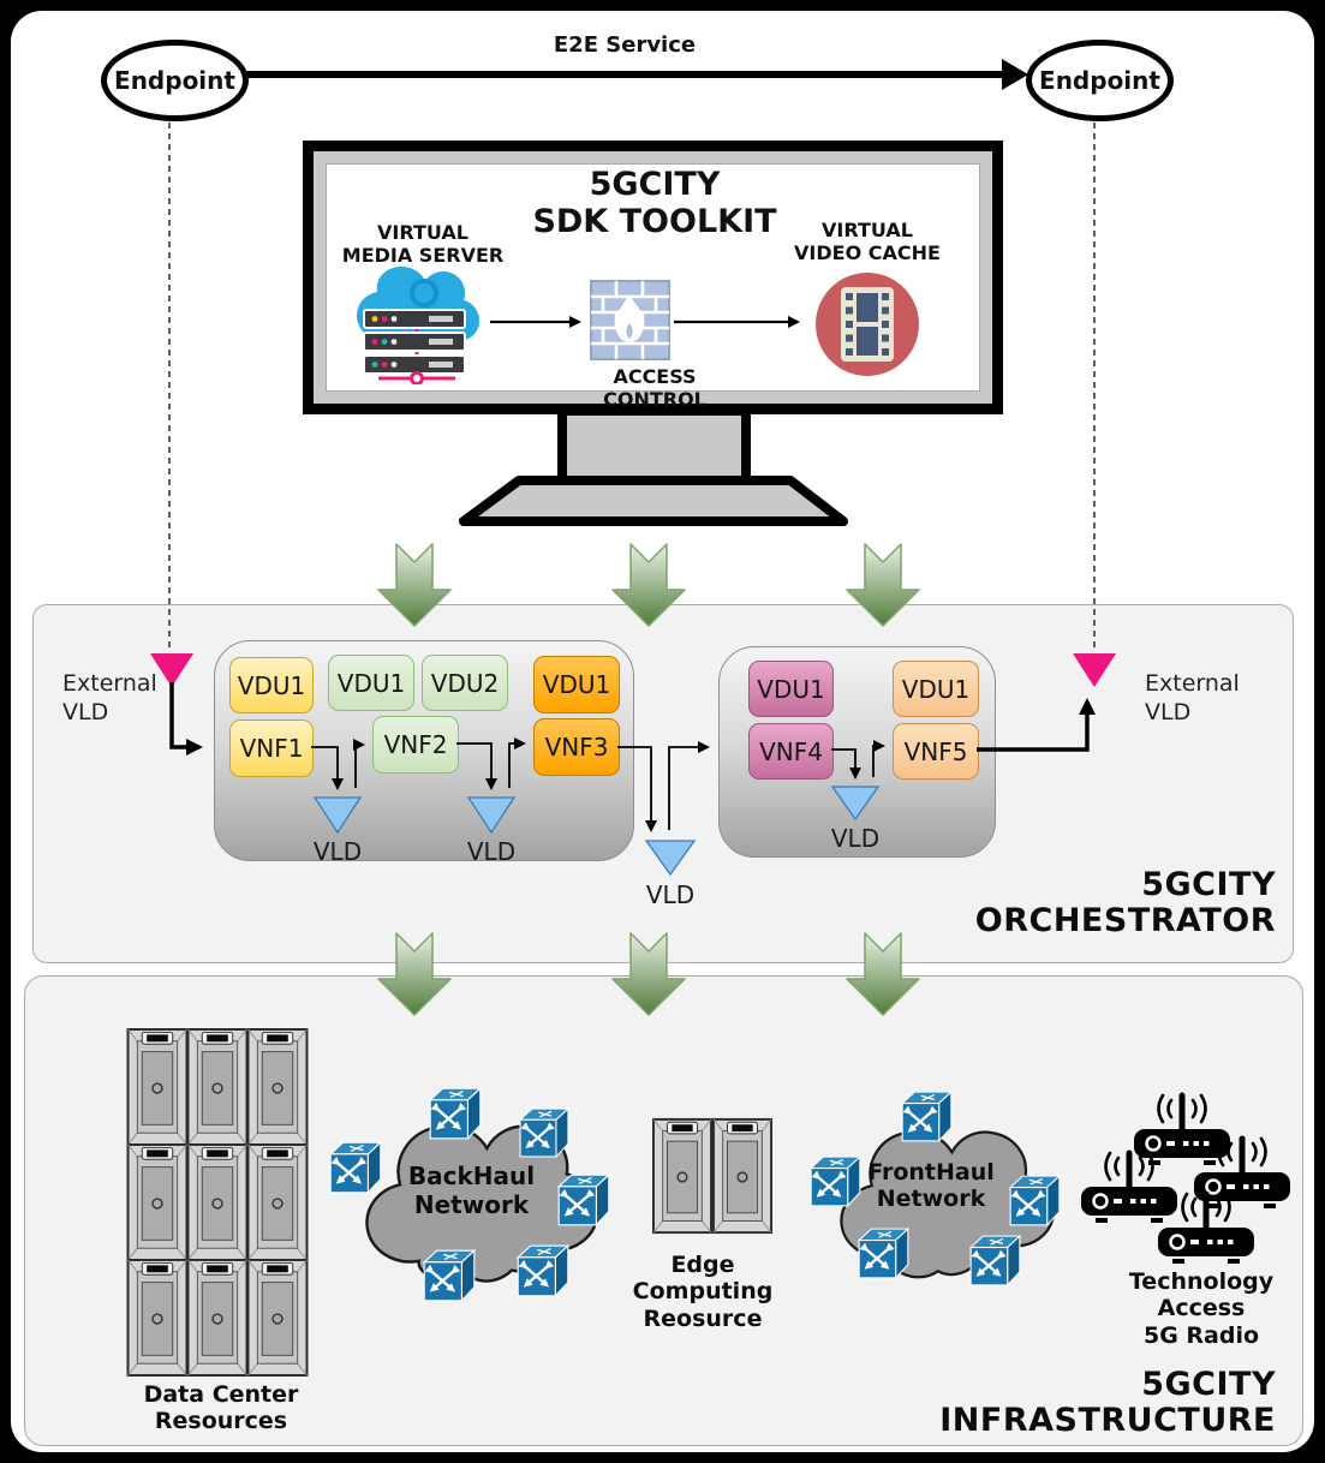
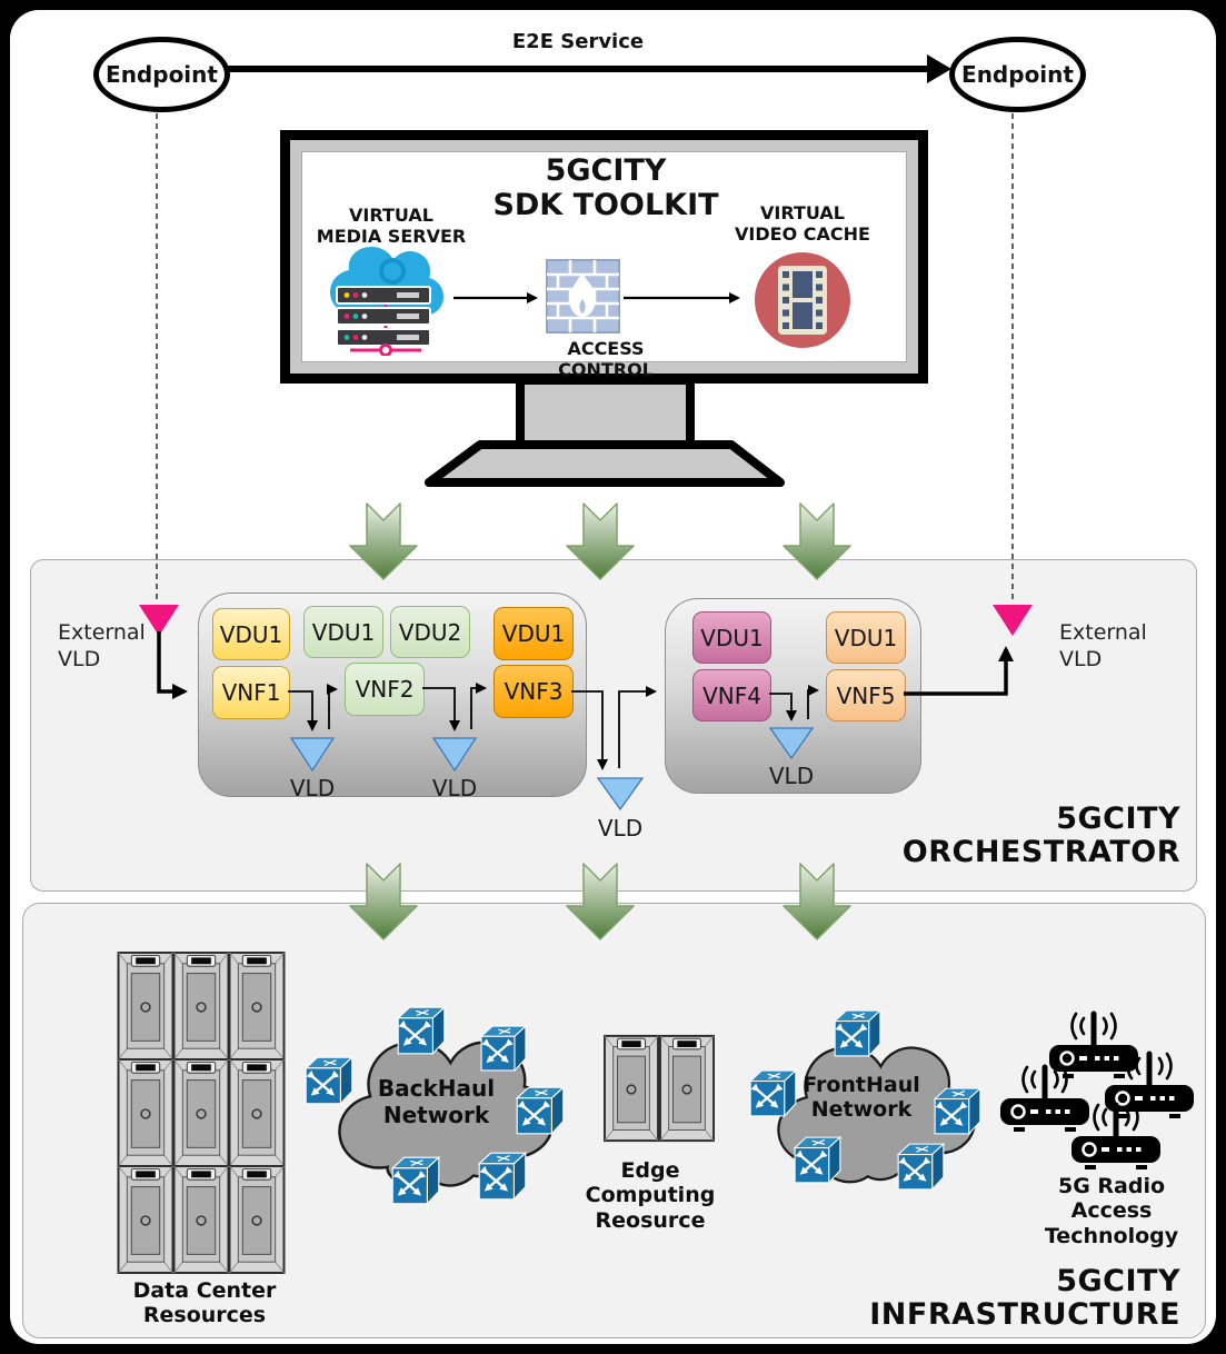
  Endpoint
  Endpoint
  E2E Service
  5GCITY
  SDK TOOLKIT
  VIRTUAL
  MEDIA SERVER
  VIRTUAL
  VIDEO CACHE
  ACCESS CONTROL
  VDU1
  VDU1
  VDU2
  VDU1
  VNF1
  VNF2
  VNF3
  VDU1
  VDU1
  VNF4
  VNF5
  VLD
  VLD
  VLD
  VLD
  External
  VLD
  External
  VLD
  5GCITY
  ORCHESTRATOR
  5GCITY
  INFRASTRUCTURE
  Data Center
  Resources
  BackHaul
  Network
  Edge
  Computing
  Reosurce
  FrontHaul
  Network
- Technology
+ 5G Radio
  Access
- 5G Radio
+ Technology
